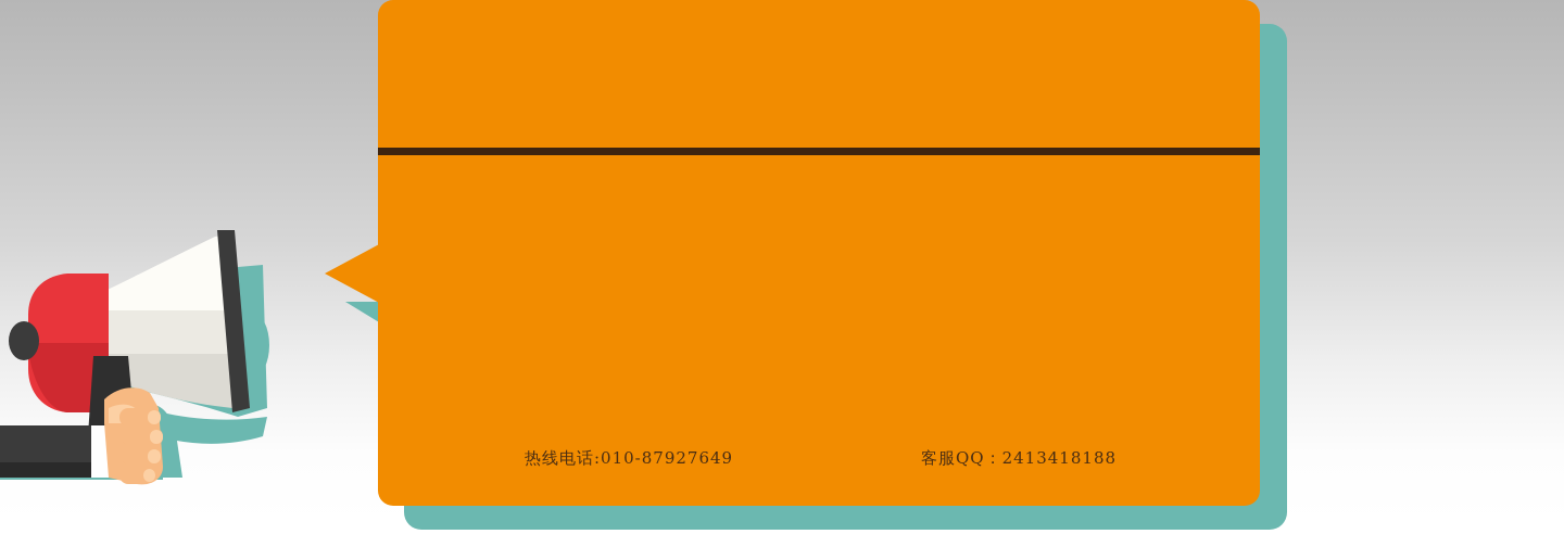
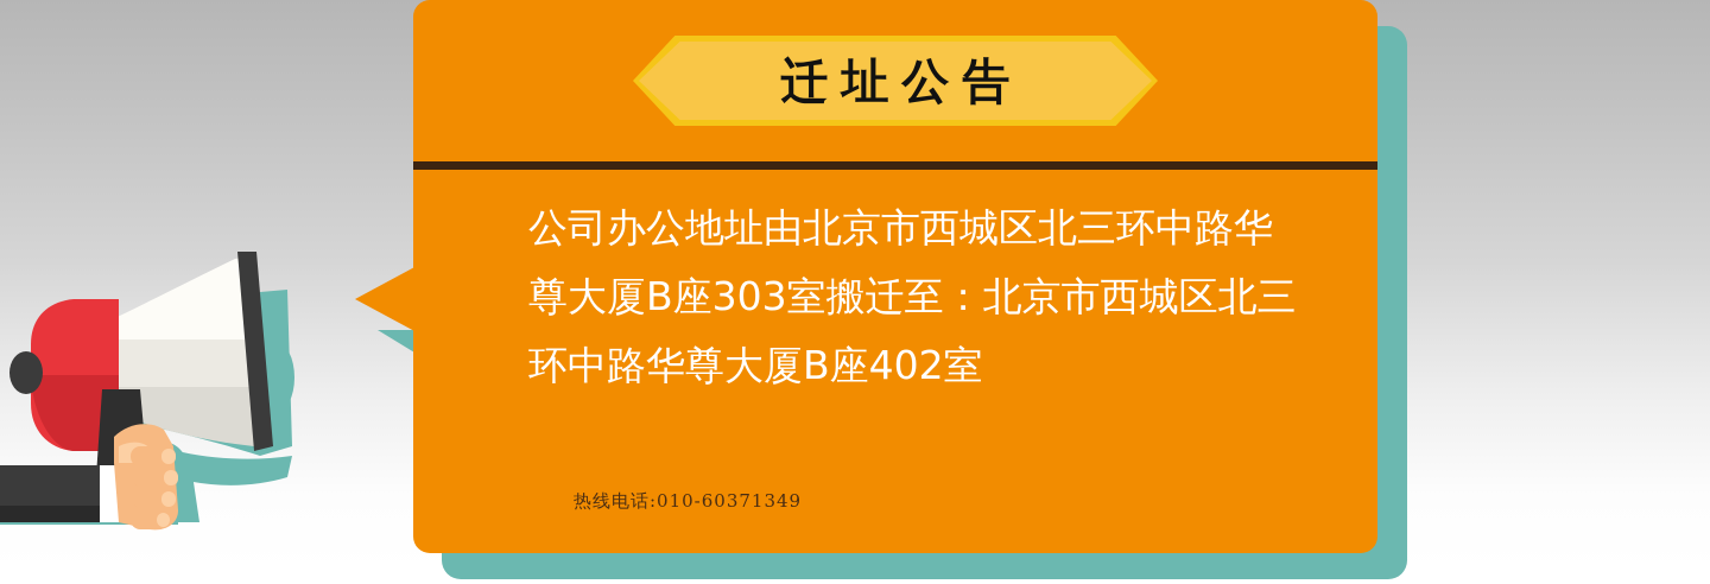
+ 迁址公告
+ 公司办公地址由北京市西城区北三环中路华尊大厦B座303室搬迁至：北京市西城区北三环中路华尊大厦B座402室
- 热线电话:010-87927649
+ 热线电话:010-60371349
- 客服QQ：2413418188
